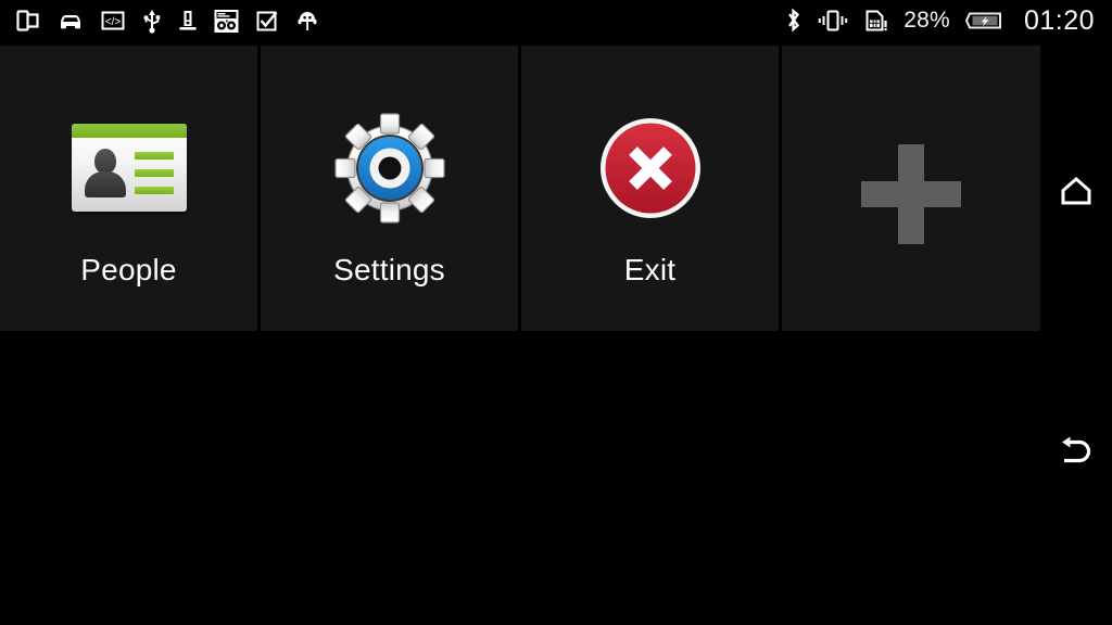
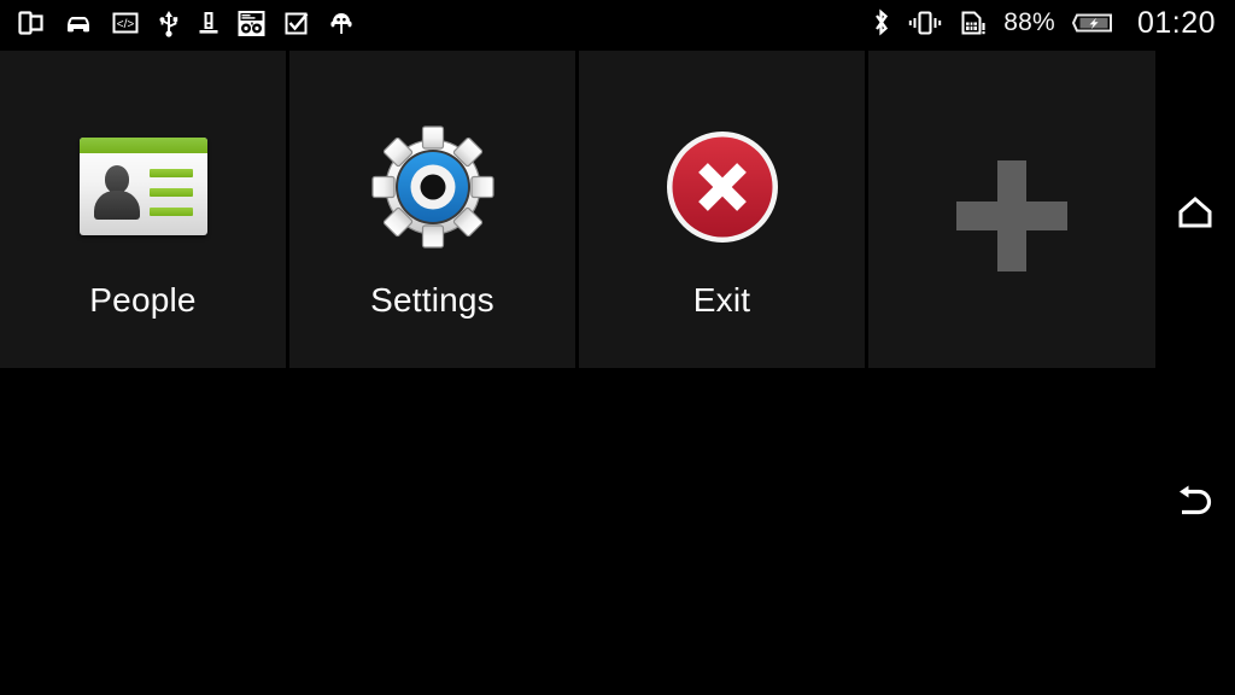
  </>
- 28%
+ 88%
  01:20
  People
  Settings
  Exit
